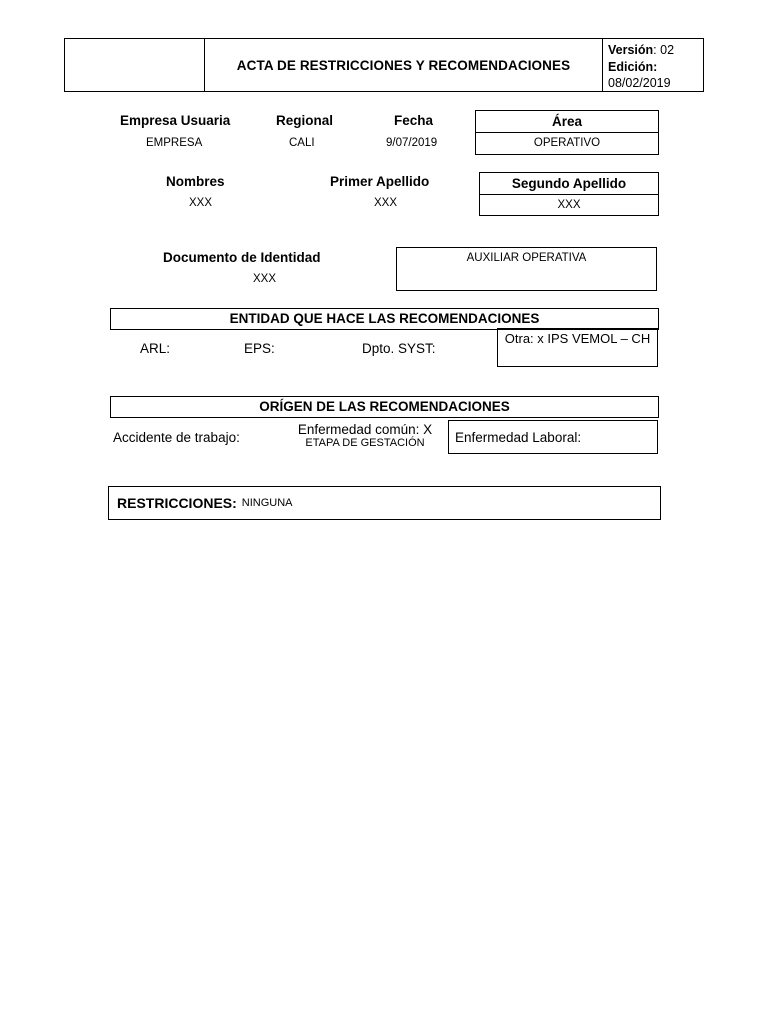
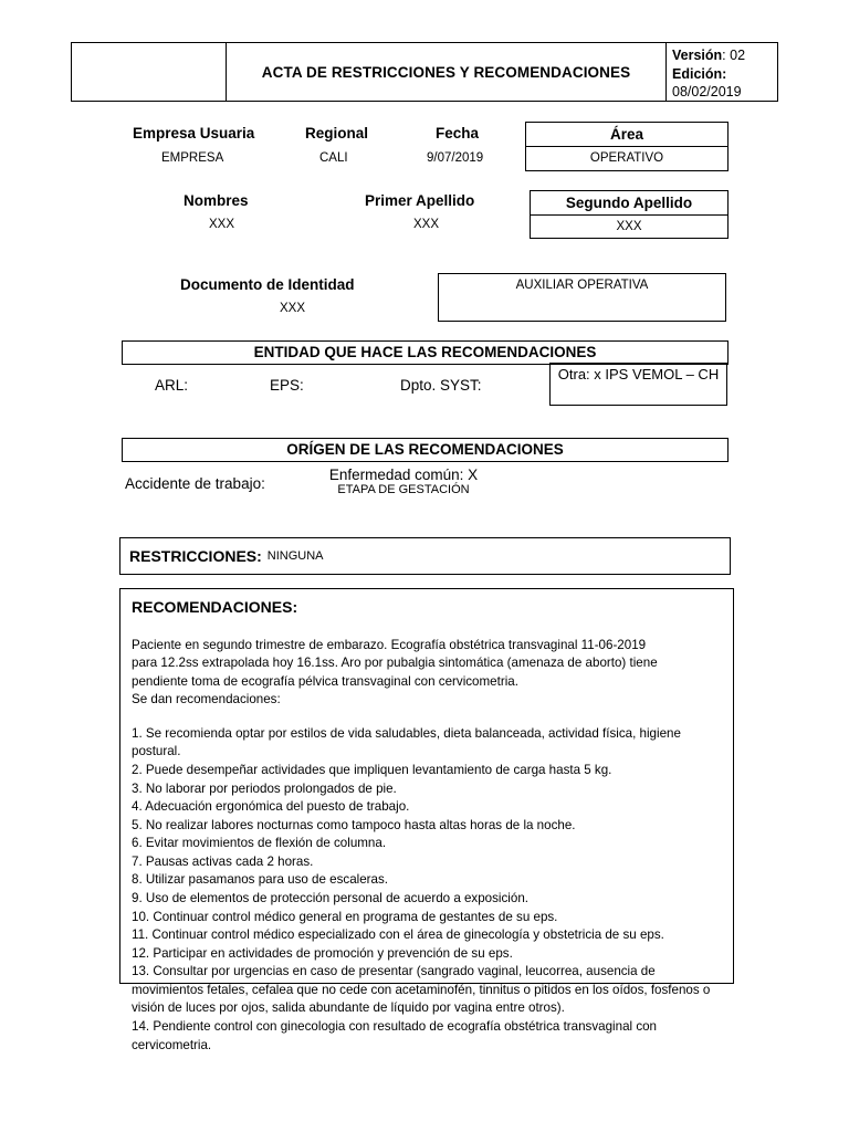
  ACTA DE RESTRICCIONES Y RECOMENDACIONES
  Versión: 02
  Edición:
  08/02/2019
  Empresa Usuaria
  EMPRESA
  Regional
  CALI
  Fecha
  9/07/2019
  Área
  OPERATIVO
  Nombres
  XXX
  Primer Apellido
  XXX
  Segundo Apellido
  XXX
  Documento de Identidad
  XXX
  AUXILIAR OPERATIVA
  ENTIDAD QUE HACE LAS RECOMENDACIONES
  ARL:
  EPS:
  Dpto. SYST:
  Otra: x IPS VEMOL – CH
  ORÍGEN DE LAS RECOMENDACIONES
  Accidente de trabajo:
  Enfermedad común: X
  ETAPA DE GESTACIÓN
- Enfermedad Laboral:
  RESTRICCIONES:
  NINGUNA
+ RECOMENDACIONES:
+ Paciente en segundo trimestre de embarazo. Ecografía obstétrica transvaginal 11-06-2019
+ para 12.2ss extrapolada hoy 16.1ss. Aro por pubalgia sintomática (amenaza de aborto) tiene
+ pendiente toma de ecografía pélvica transvaginal con cervicometria.
+ Se dan recomendaciones:
+ 1. Se recomienda optar por estilos de vida saludables, dieta balanceada, actividad física, higiene postural.
+ 2. Puede desempeñar actividades que impliquen levantamiento de carga hasta 5 kg.
+ 3. No laborar por periodos prolongados de pie.
+ 4. Adecuación ergonómica del puesto de trabajo.
+ 5. No realizar labores nocturnas como tampoco hasta altas horas de la noche.
+ 6. Evitar movimientos de flexión de columna.
+ 7. Pausas activas cada 2 horas.
+ 8. Utilizar pasamanos para uso de escaleras.
+ 9. Uso de elementos de protección personal de acuerdo a exposición.
+ 10. Continuar control médico general en programa de gestantes de su eps.
+ 11. Continuar control médico especializado con el área de ginecología y obstetricia de su eps.
+ 12. Participar en actividades de promoción y prevención de su eps.
+ 13. Consultar por urgencias en caso de presentar (sangrado vaginal, leucorrea, ausencia de movimientos fetales, cefalea que no cede con acetaminofén, tinnitus o pitidos en los oídos, fosfenos o visión de luces por ojos, salida abundante de líquido por vagina entre otros).
+ 14. Pendiente control con ginecologia con resultado de ecografía obstétrica transvaginal con cervicometria.
